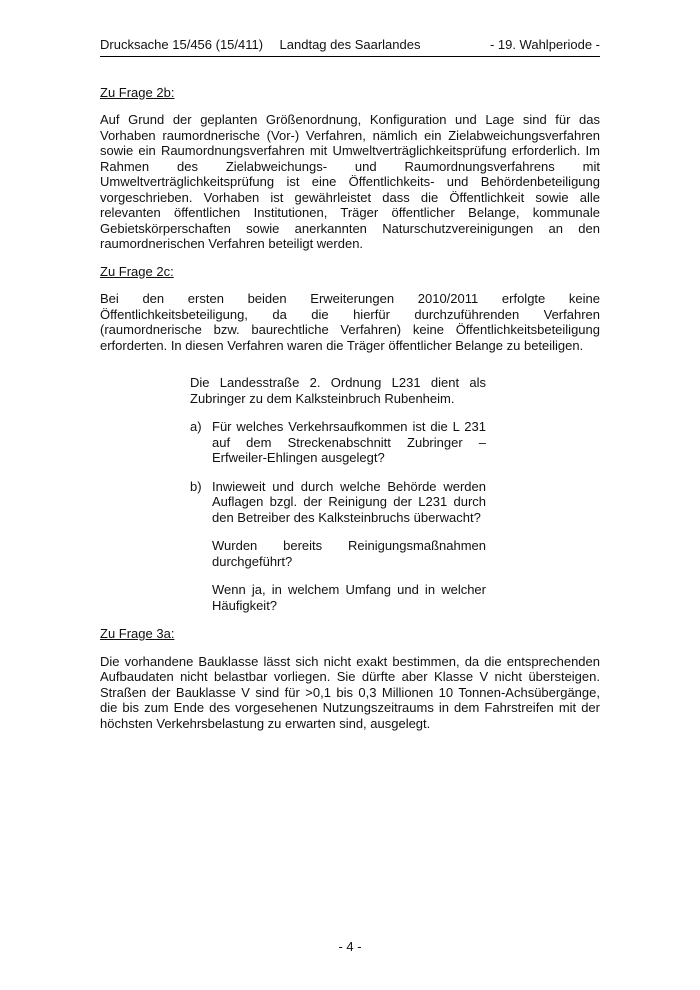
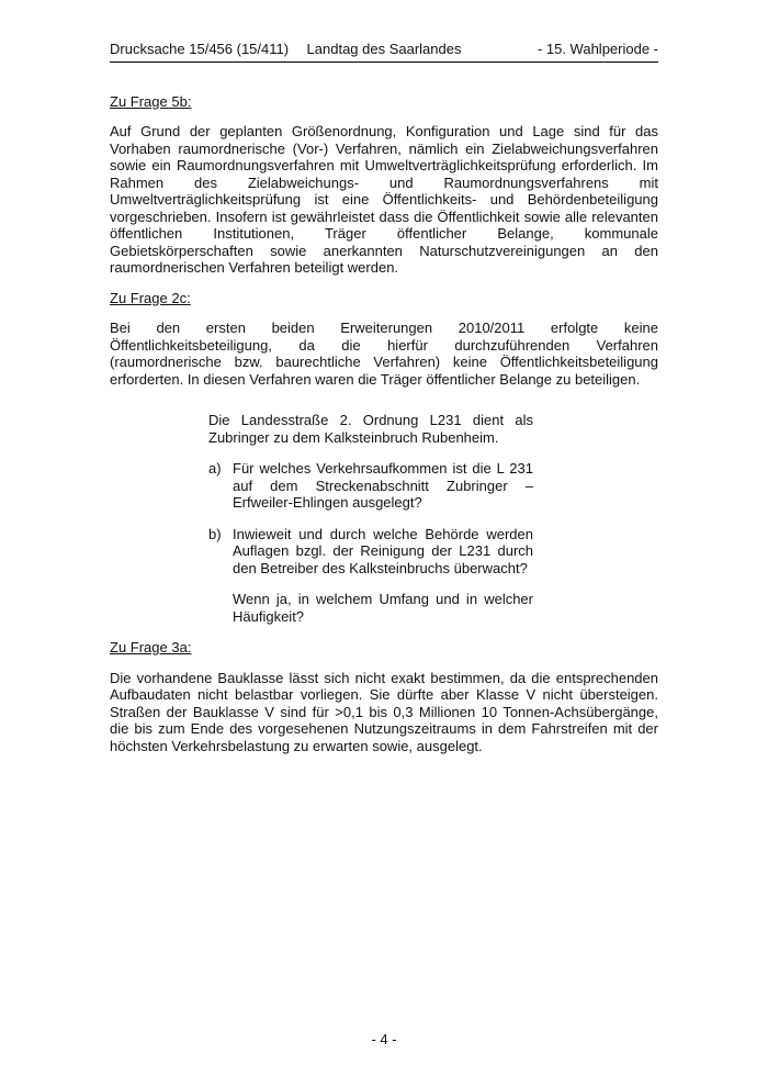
  Drucksache 15/456 (15/411)
  Landtag des Saarlandes
- - 19. Wahlperiode -
+ - 15. Wahlperiode -
- Zu Frage 2b:
+ Zu Frage 5b:
- Auf Grund der geplanten Größenordnung, Konfiguration und Lage sind für das Vorhaben raumordnerische (Vor-) Verfahren, nämlich ein Zielabweichungsverfahren sowie ein Raumordnungsverfahren mit Umweltverträglichkeitsprüfung erforderlich. Im Rahmen des Zielabweichungs- und Raumordnungsverfahrens mit Umweltverträglichkeitsprüfung ist eine Öffentlichkeits- und Behördenbeteiligung vorgeschrieben. Vorhaben ist gewährleistet dass die Öffentlichkeit sowie alle relevanten öffentlichen Institutionen, Träger öffentlicher Belange, kommunale Gebietskörperschaften sowie anerkannten Naturschutzvereinigungen an den raumordnerischen Verfahren beteiligt werden.
+ Auf Grund der geplanten Größenordnung, Konfiguration und Lage sind für das Vorhaben raumordnerische (Vor-) Verfahren, nämlich ein Zielabweichungsverfahren sowie ein Raumordnungsverfahren mit Umweltverträglichkeitsprüfung erforderlich. Im Rahmen des Zielabweichungs- und Raumordnungsverfahrens mit Umweltverträglichkeitsprüfung ist eine Öffentlichkeits- und Behördenbeteiligung vorgeschrieben. Insofern ist gewährleistet dass die Öffentlichkeit sowie alle relevanten öffentlichen Institutionen, Träger öffentlicher Belange, kommunale Gebietskörperschaften sowie anerkannten Naturschutzvereinigungen an den raumordnerischen Verfahren beteiligt werden.
  Zu Frage 2c:
  Bei den ersten beiden Erweiterungen 2010/2011 erfolgte keine Öffentlichkeitsbeteiligung, da die hierfür durchzuführenden Verfahren (raumordnerische bzw. baurechtliche Verfahren) keine Öffentlichkeitsbeteiligung erforderten. In diesen Verfahren waren die Träger öffentlicher Belange zu beteiligen.
  Die Landesstraße 2. Ordnung L231 dient als Zubringer zu dem Kalksteinbruch Rubenheim.
  a)
  Für welches Verkehrsaufkommen ist die L 231 auf dem Streckenabschnitt Zubringer – Erfweiler-Ehlingen ausgelegt?
  b)
  Inwieweit und durch welche Behörde werden Auflagen bzgl. der Reinigung der L231 durch den Betreiber des Kalksteinbruchs überwacht?
- Wurden bereits Reinigungsmaßnahmen durchgeführt?
  Wenn ja, in welchem Umfang und in welcher Häufigkeit?
  Zu Frage 3a:
- Die vorhandene Bauklasse lässt sich nicht exakt bestimmen, da die entsprechenden Aufbaudaten nicht belastbar vorliegen. Sie dürfte aber Klasse V nicht übersteigen. Straßen der Bauklasse V sind für >0,1 bis 0,3 Millionen 10 Tonnen-Achsübergänge, die bis zum Ende des vorgesehenen Nutzungszeitraums in dem Fahrstreifen mit der höchsten Verkehrsbelastung zu erwarten sind, ausgelegt.
+ Die vorhandene Bauklasse lässt sich nicht exakt bestimmen, da die entsprechenden Aufbaudaten nicht belastbar vorliegen. Sie dürfte aber Klasse V nicht übersteigen. Straßen der Bauklasse V sind für >0,1 bis 0,3 Millionen 10 Tonnen-Achsübergänge, die bis zum Ende des vorgesehenen Nutzungszeitraums in dem Fahrstreifen mit der höchsten Verkehrsbelastung zu erwarten sowie, ausgelegt.
  - 4 -
